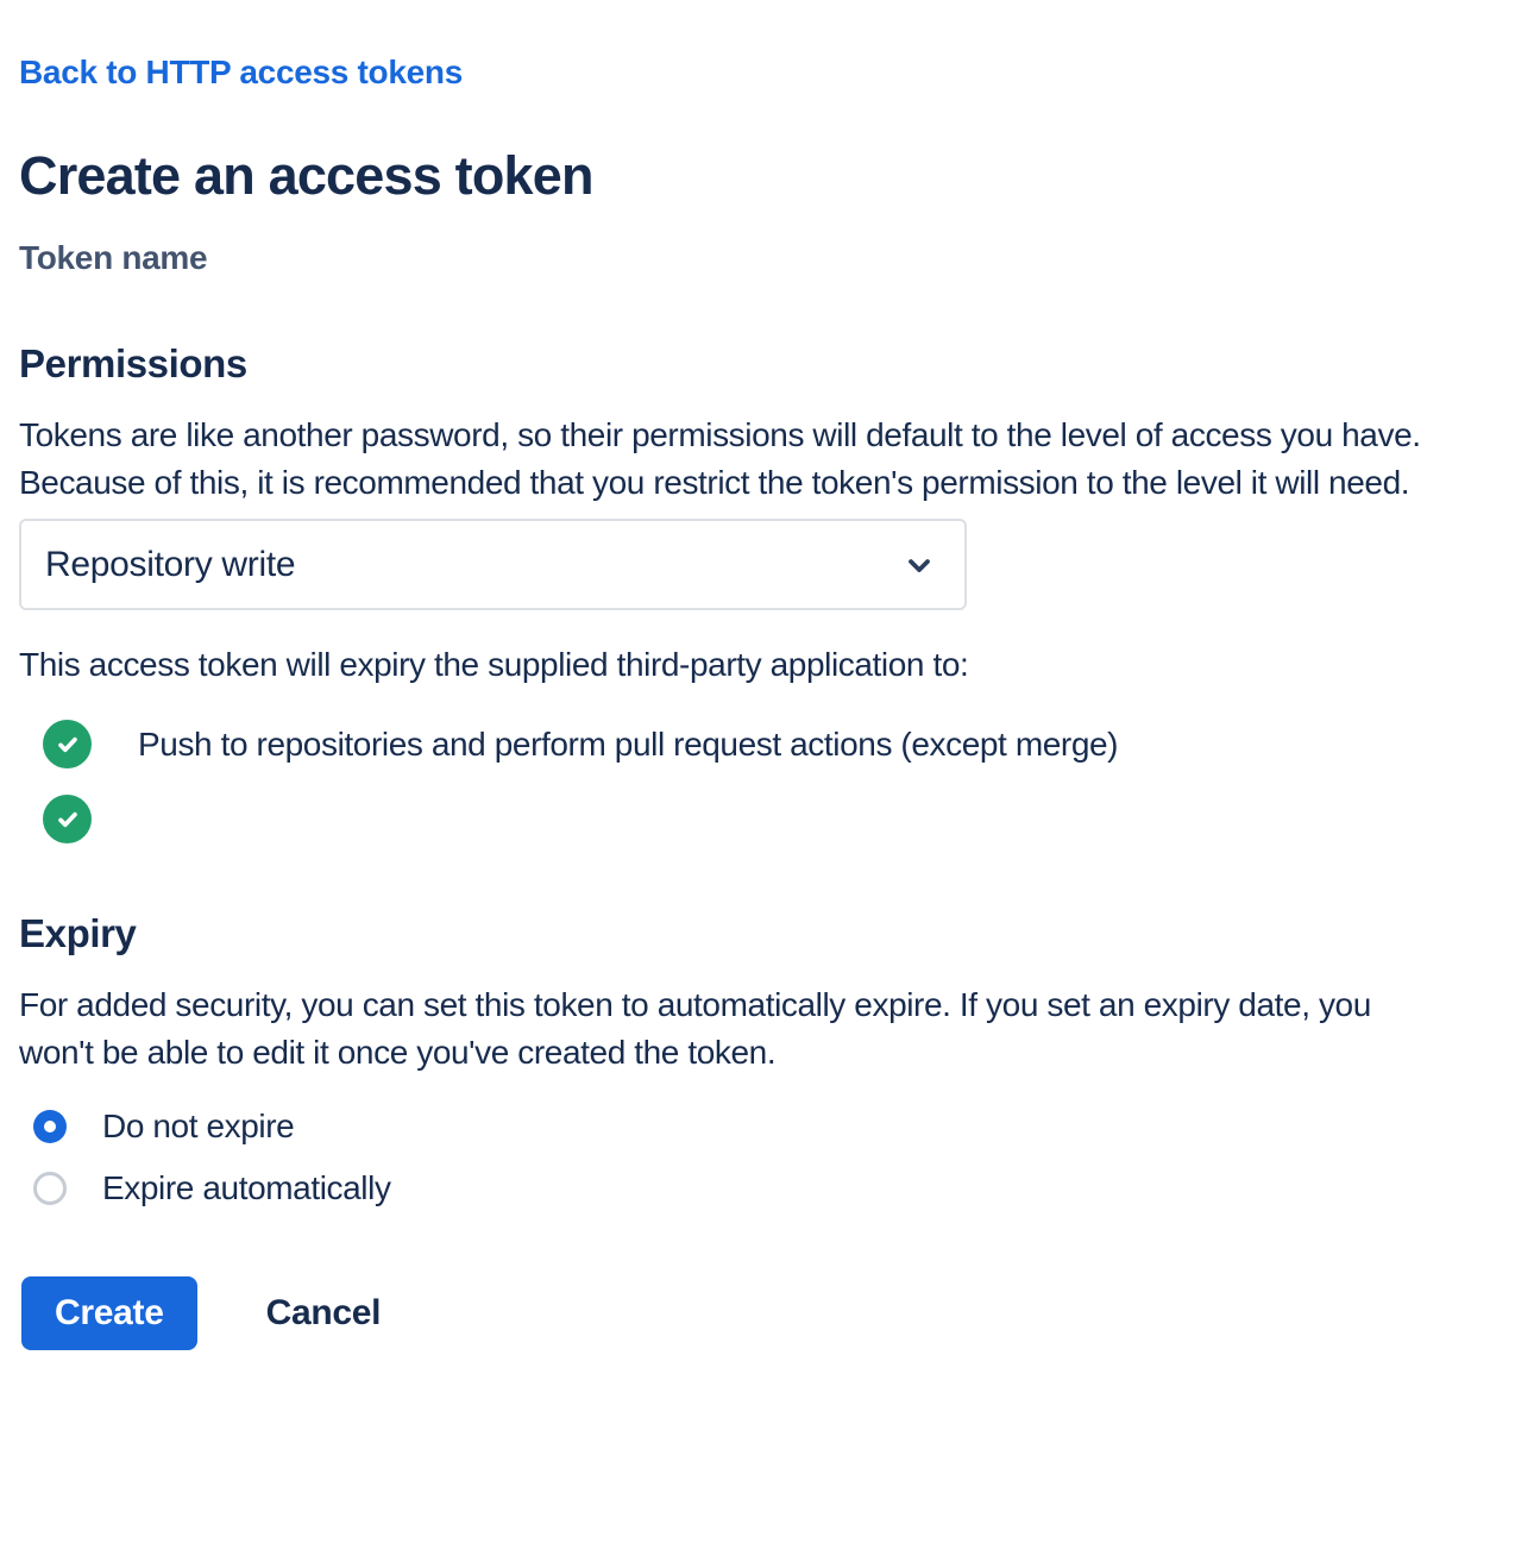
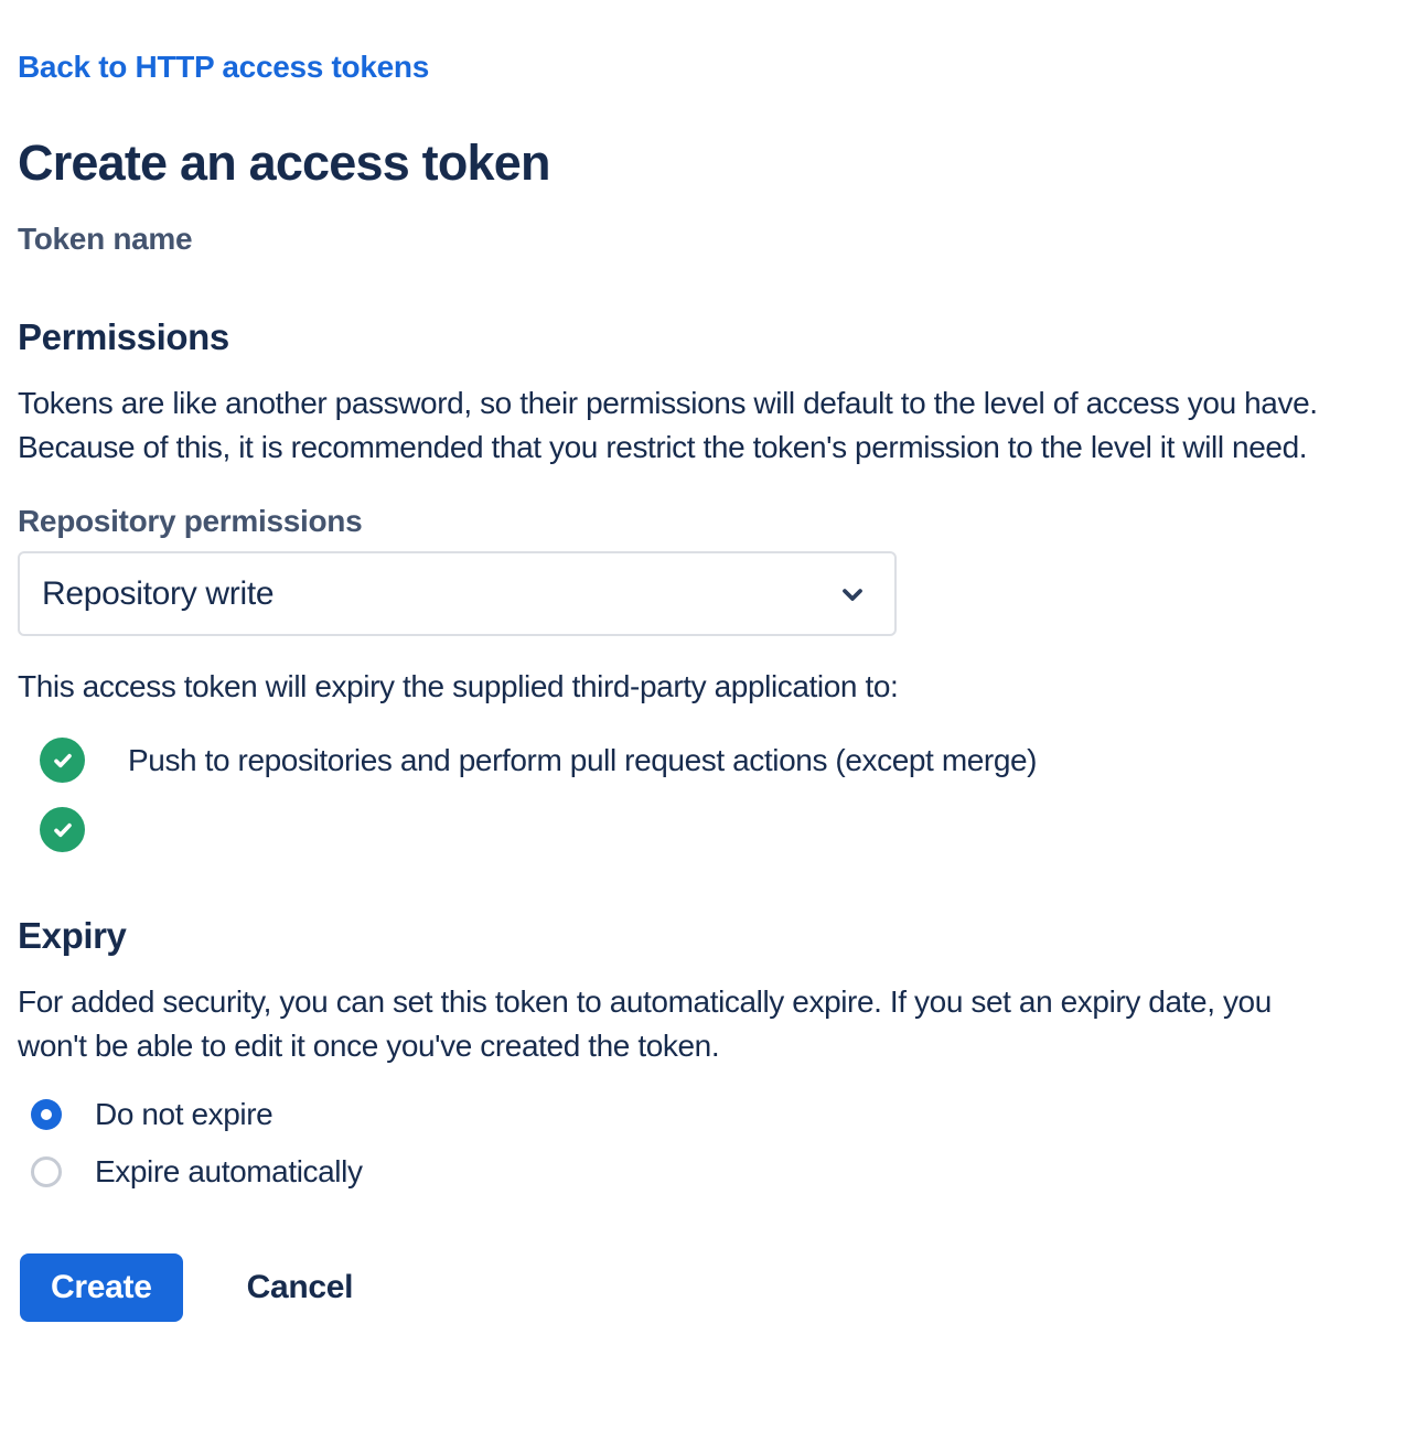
  Back to HTTP access tokens
  Create an access token
  Token name
  Permissions
  Tokens are like another password, so their permissions will default to the level of access you have. Because of this, it is recommended that you restrict the token's permission to the level it will need.
+ Repository permissions
  Repository write
  This access token will expiry the supplied third-party application to:
  Push to repositories and perform pull request actions (except merge)
  Expiry
  For added security, you can set this token to automatically expire. If you set an expiry date, you won't be able to edit it once you've created the token.
  Do not expire
  Expire automatically
  Create
  Cancel
